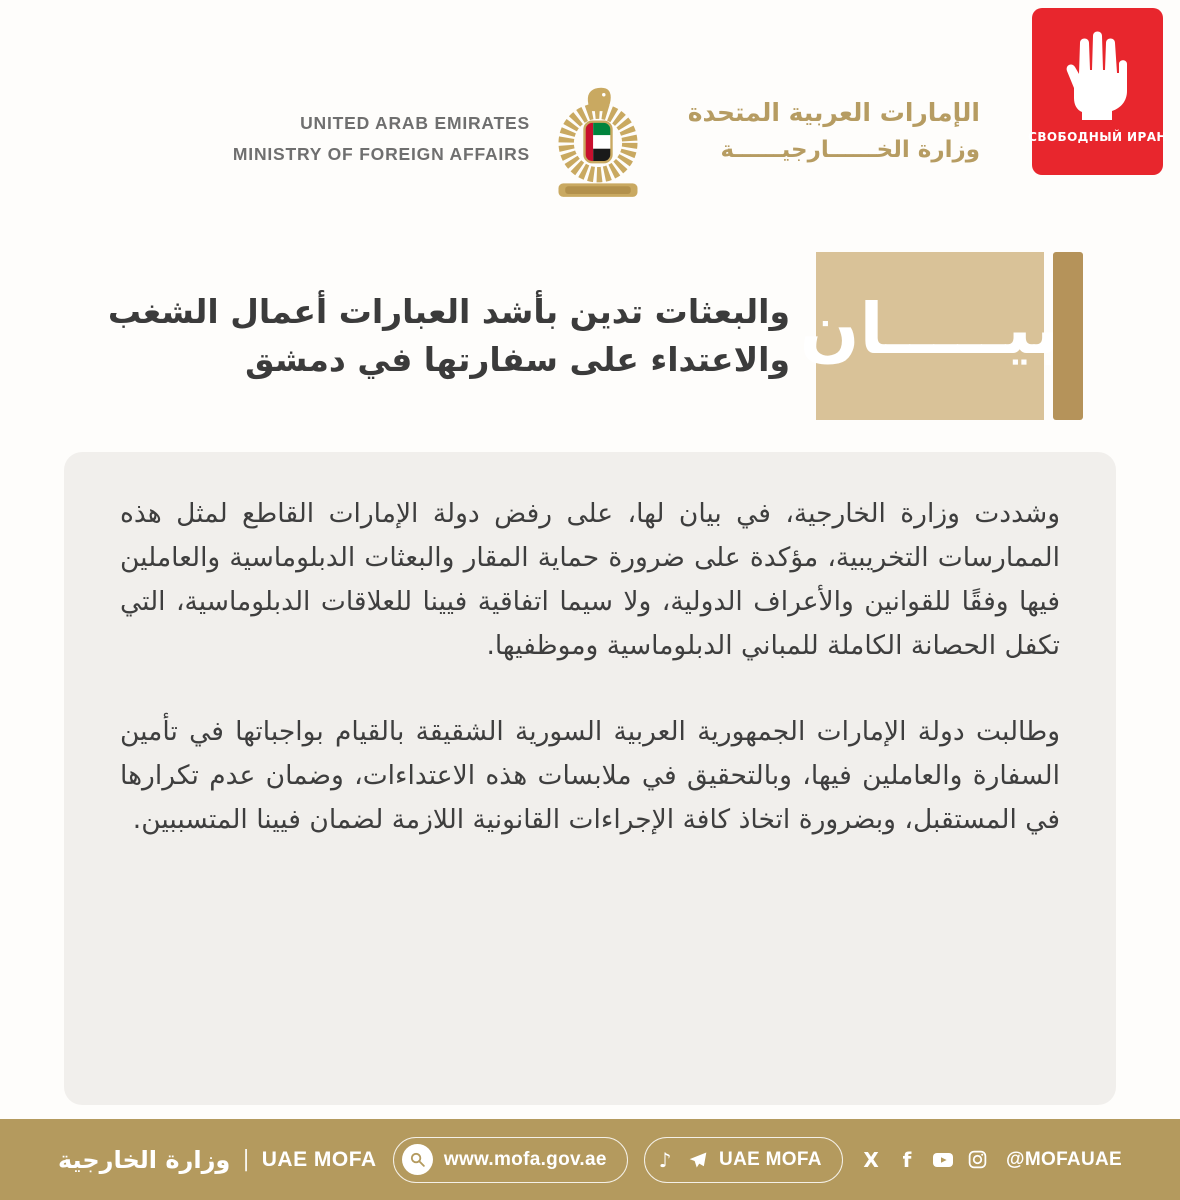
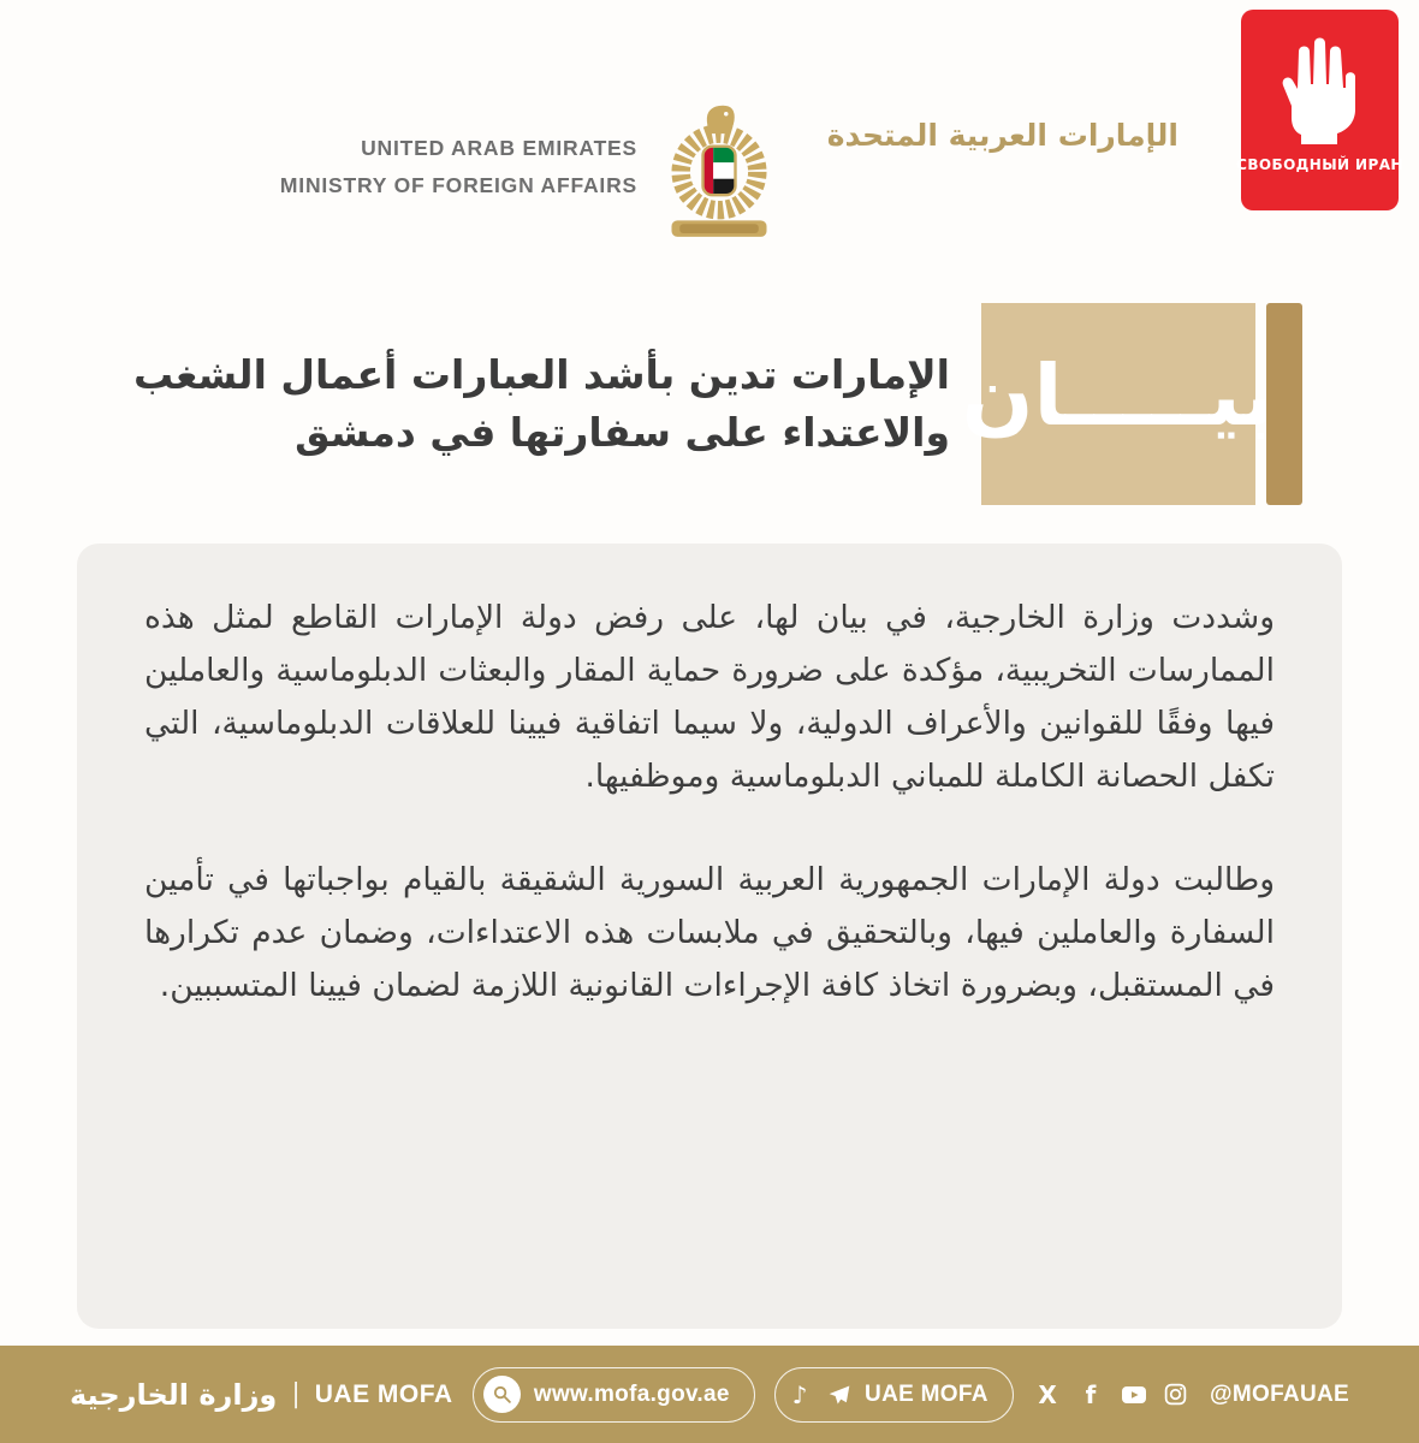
  UNITED ARAB EMIRATES
  MINISTRY OF FOREIGN AFFAIRS
  الإمارات العربية المتحدة
- وزارة الخــــــارجيــــــة
  СВОБОДНЫЙ ИРАН
- والبعثات تدين بأشد العبارات أعمال الشغب
+ الإمارات تدين بأشد العبارات أعمال الشغب
  والاعتداء على سفارتها في دمشق
  بيـــــان
  وشددت وزارة الخارجية، في بيان لها، على رفض دولة الإمارات القاطع لمثل هذه الممارسات التخريبية، مؤكدة على ضرورة حماية المقار والبعثات الدبلوماسية والعاملين فيها وفقًا للقوانين والأعراف الدولية، ولا سيما اتفاقية فيينا للعلاقات الدبلوماسية، التي تكفل الحصانة الكاملة للمباني الدبلوماسية وموظفيها.
  وطالبت دولة الإمارات الجمهورية العربية السورية الشقيقة بالقيام بواجباتها في تأمين السفارة والعاملين فيها، وبالتحقيق في ملابسات هذه الاعتداءات، وضمان عدم تكرارها في المستقبل، وبضرورة اتخاذ كافة الإجراءات القانونية اللازمة لضمان فيينا المتسببين.
  وزارة الخارجية
  |
  UAE MOFA
  www.mofa.gov.ae
  ♪
  UAE MOFA
  X
  f
  @MOFAUAE
